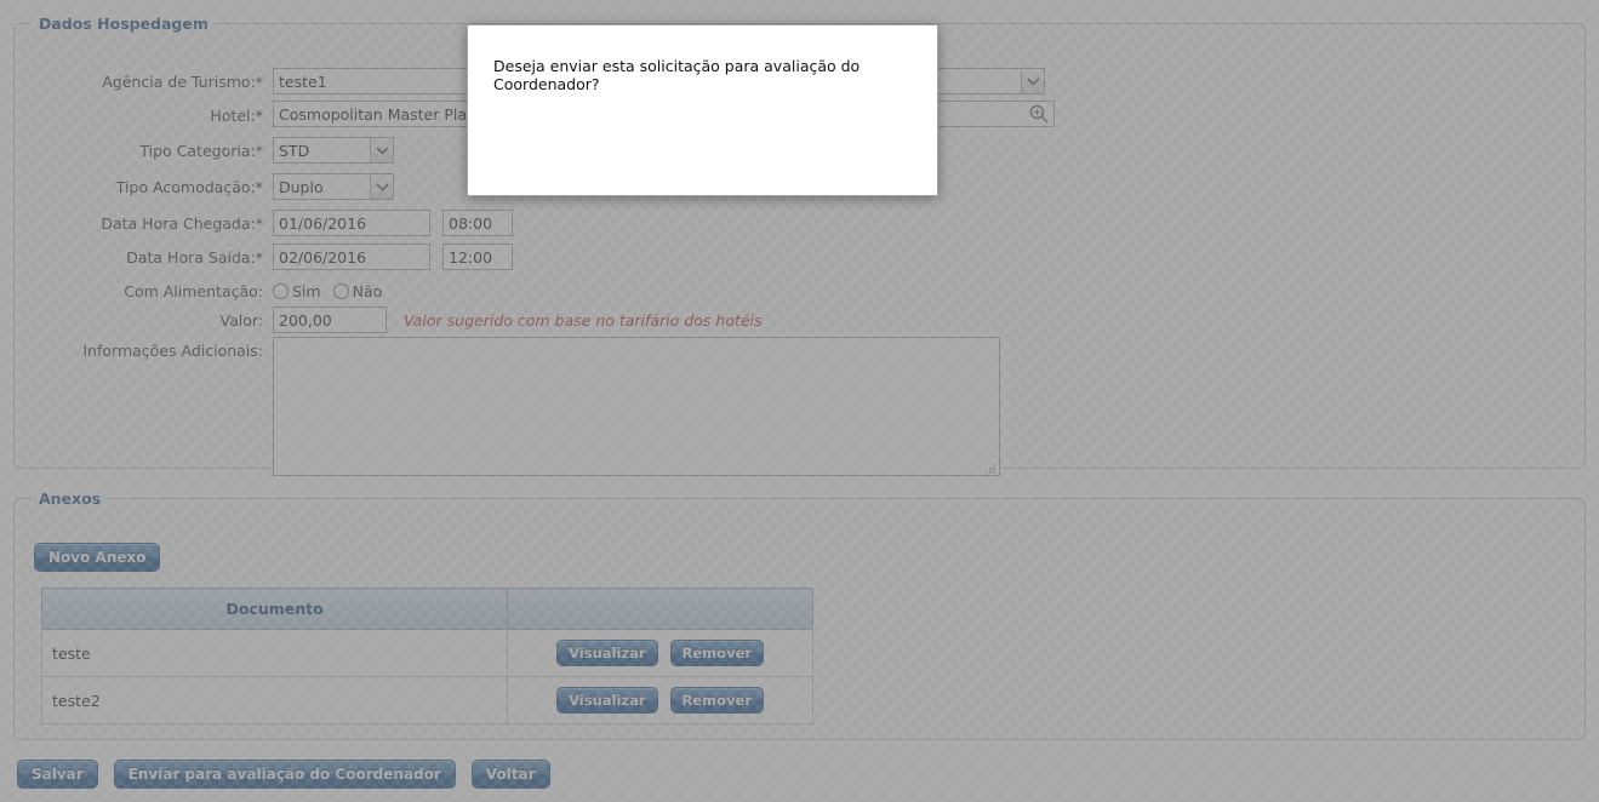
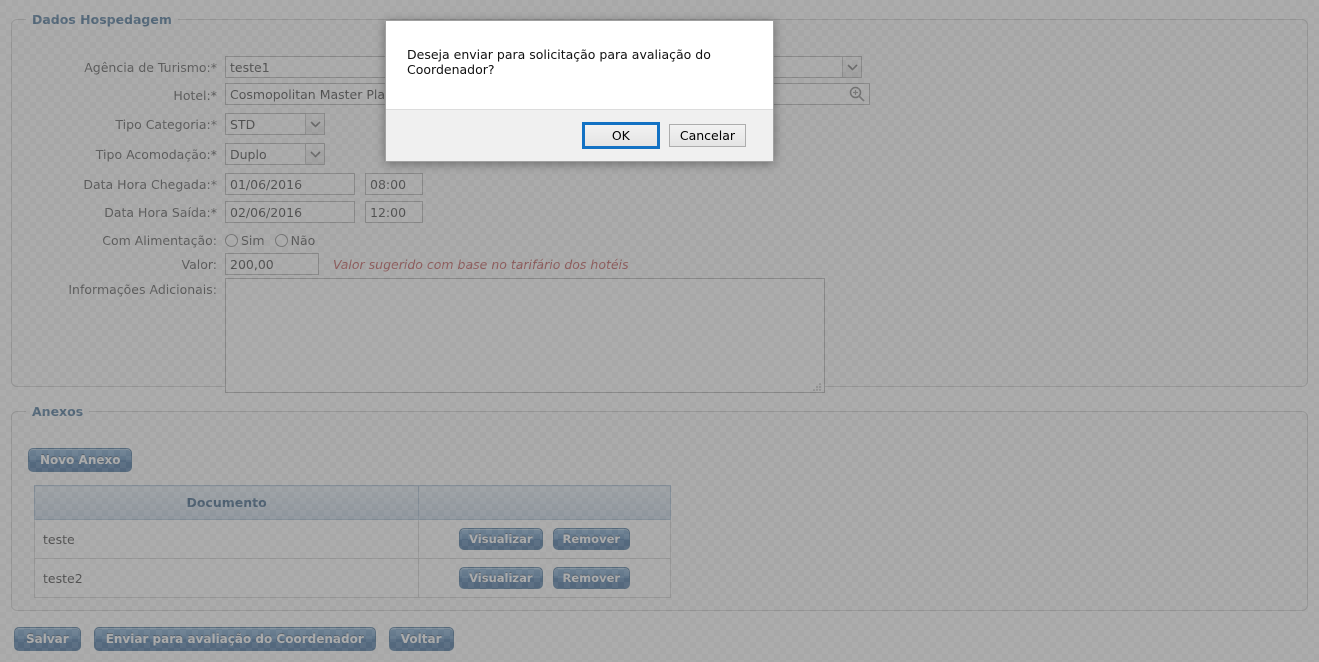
- Deseja enviar esta solicitação para avaliação do Coordenador?
+ Deseja enviar para solicitação para avaliação do Coordenador?
+ OK
+ Cancelar
